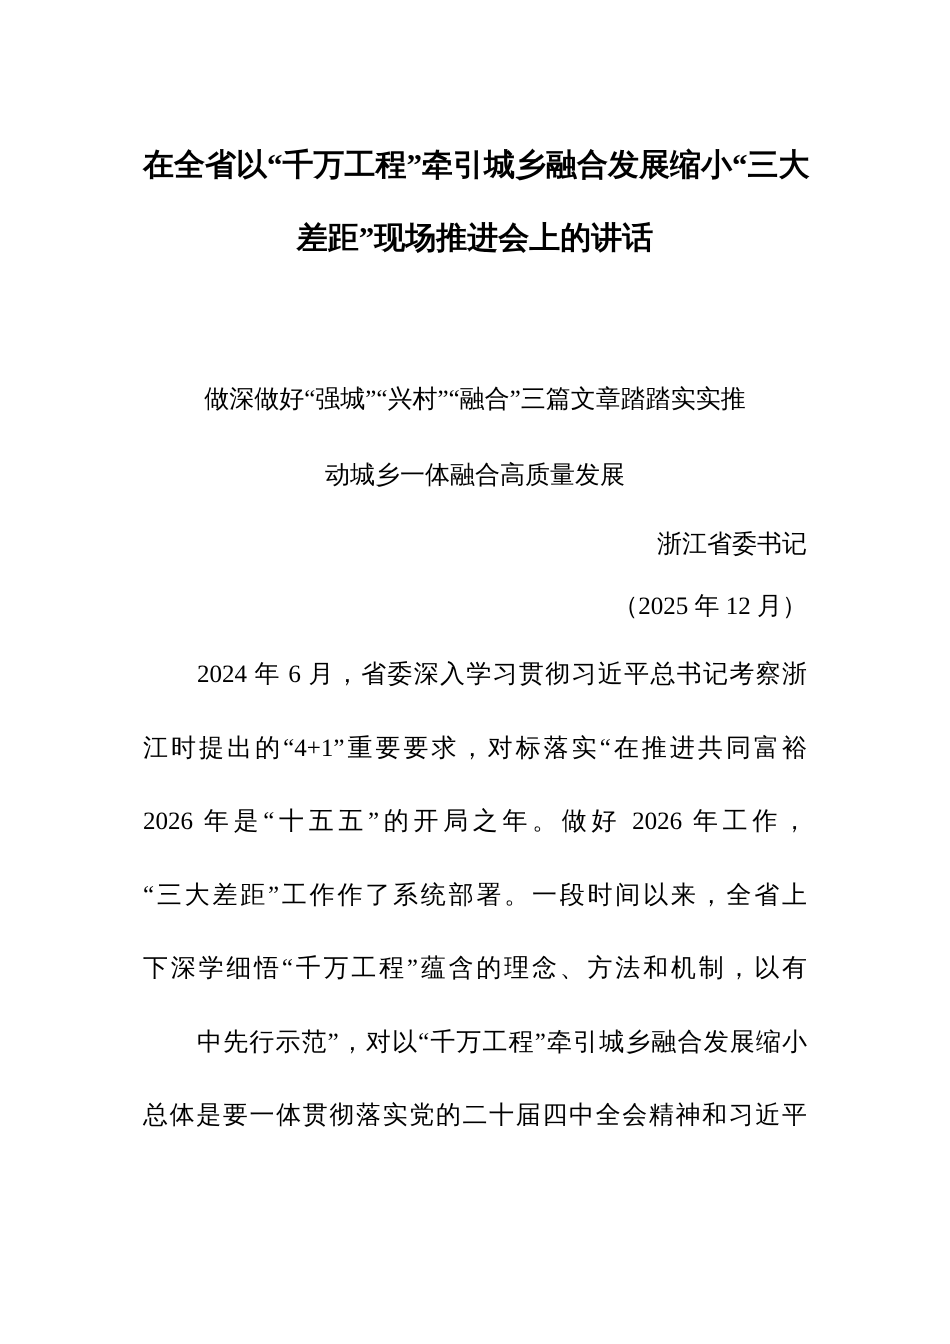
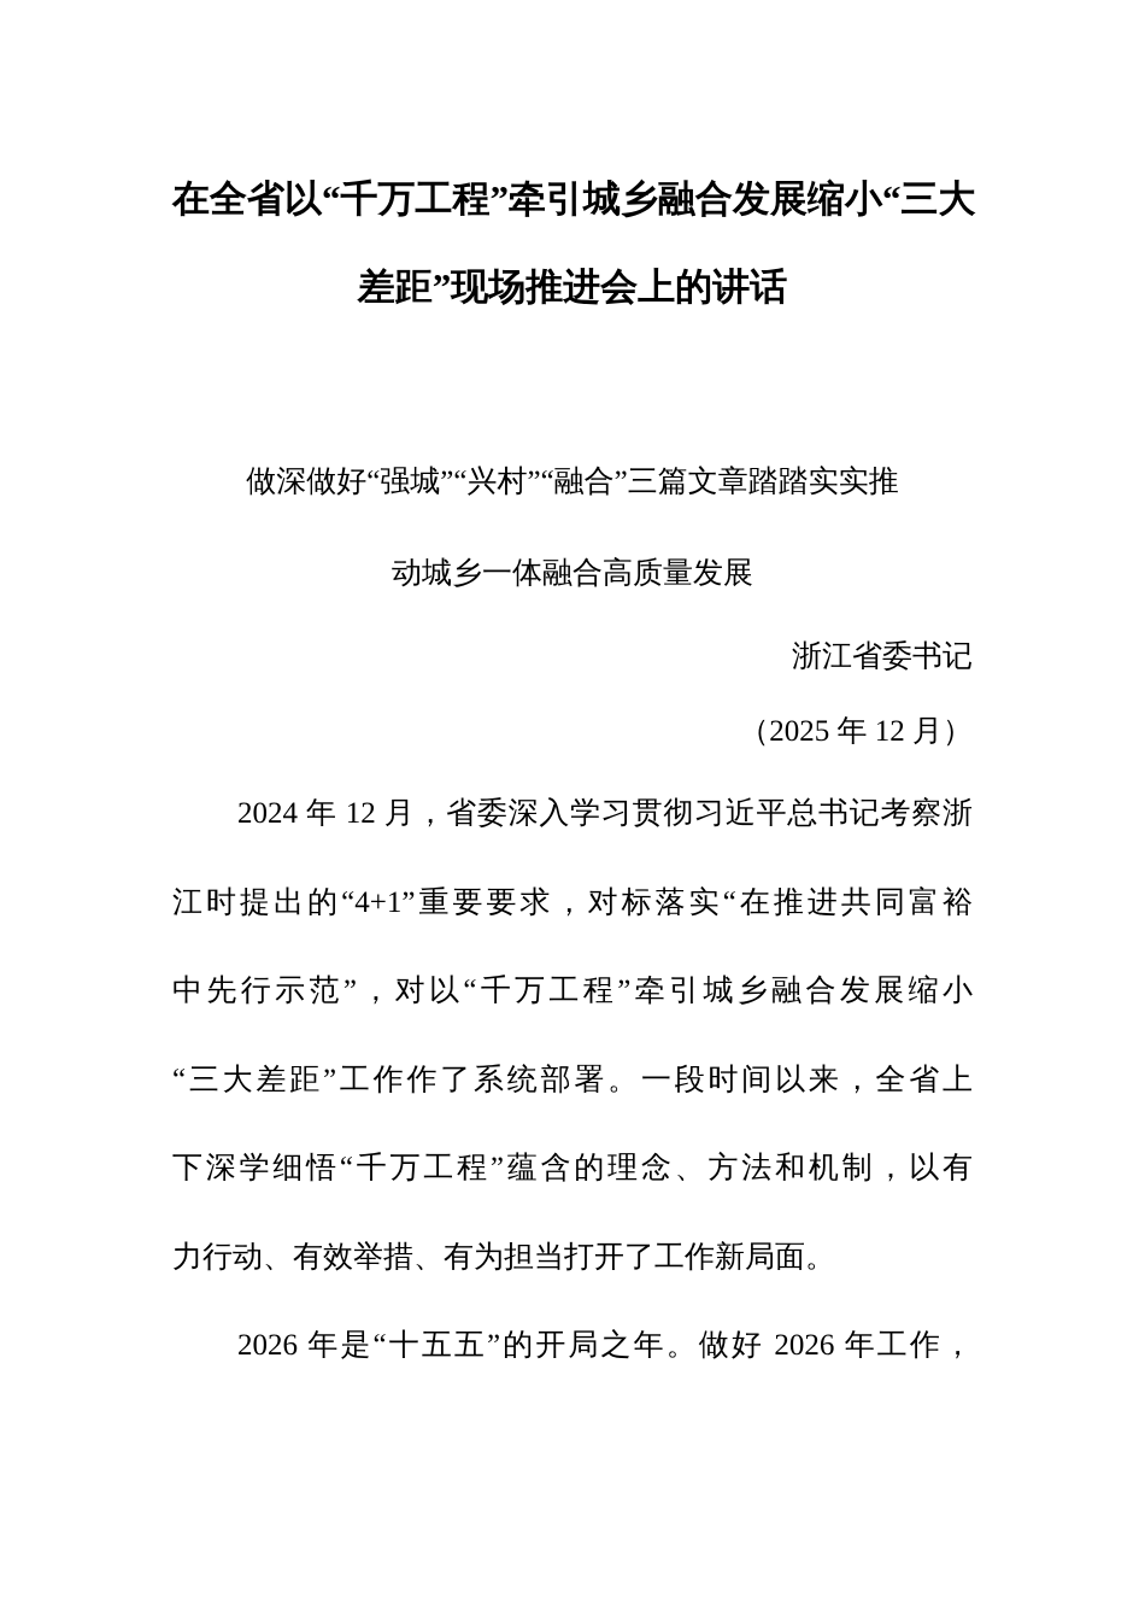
  在全省以“千万工程”牵引城乡融合发展缩小“三大
  差距”现场推进会上的讲话
  做深做好“强城”“兴村”“融合”三篇文章踏踏实实推
  动城乡一体融合高质量发展
  浙江省委书记
  （2025 年 12 月）
- 2024 年 6 月，省委深入学习贯彻习近平总书记考察浙
+ 2024 年 12 月，省委深入学习贯彻习近平总书记考察浙
  江时提出的“4+1”重要要求，对标落实“在推进共同富裕
- 2026 年是“十五五”的开局之年。做好 2026 年工作，
+ 中先行示范”，对以“千万工程”牵引城乡融合发展缩小
  “三大差距”工作作了系统部署。一段时间以来，全省上
  下深学细悟“千万工程”蕴含的理念、方法和机制，以有
+ 力行动、有效举措、有为担当打开了工作新局面。
- 中先行示范”，对以“千万工程”牵引城乡融合发展缩小
+ 2026 年是“十五五”的开局之年。做好 2026 年工作，
- 总体是要一体贯彻落实党的二十届四中全会精神和习近平
